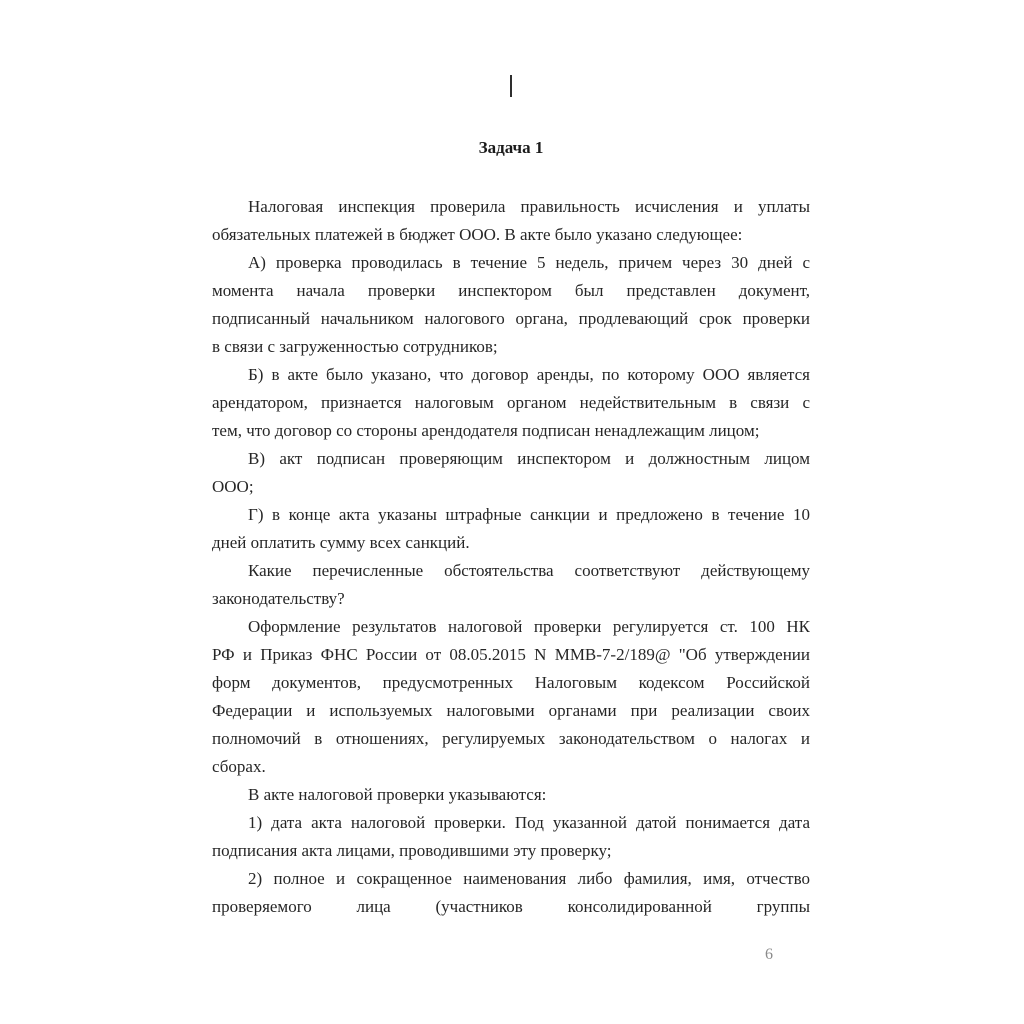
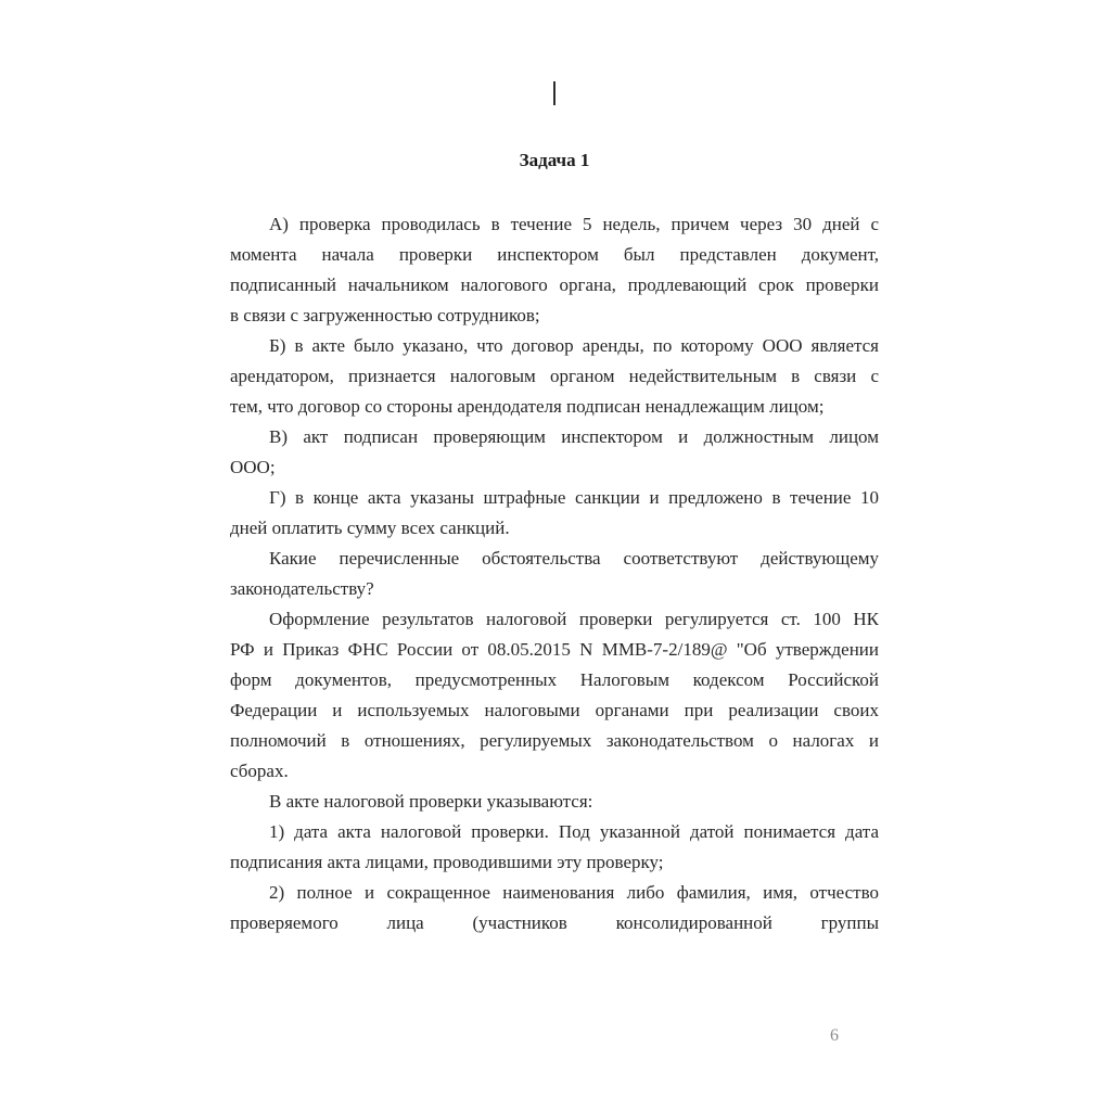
  Задача 1
- Налоговая инспекция проверила правильность исчисления и уплаты
- обязательных платежей в бюджет ООО. В акте было указано следующее:
  А) проверка проводилась в течение 5 недель, причем через 30 дней с
  момента начала проверки инспектором был представлен документ,
  подписанный начальником налогового органа, продлевающий срок проверки
  в связи с загруженностью сотрудников;
  Б) в акте было указано, что договор аренды, по которому ООО является
  арендатором, признается налоговым органом недействительным в связи с
  тем, что договор со стороны арендодателя подписан ненадлежащим лицом;
  В) акт подписан проверяющим инспектором и должностным лицом
  ООО;
  Г) в конце акта указаны штрафные санкции и предложено в течение 10
  дней оплатить сумму всех санкций.
  Какие перечисленные обстоятельства соответствуют действующему
  законодательству?
  Оформление результатов налоговой проверки регулируется ст. 100 НК
  РФ и Приказ ФНС России от 08.05.2015 N ММВ-7-2/189@ "Об утверждении
  форм документов, предусмотренных Налоговым кодексом Российской
  Федерации и используемых налоговыми органами при реализации своих
  полномочий в отношениях, регулируемых законодательством о налогах и
  сборах.
  В акте налоговой проверки указываются:
  1) дата акта налоговой проверки. Под указанной датой понимается дата
  подписания акта лицами, проводившими эту проверку;
  2) полное и сокращенное наименования либо фамилия, имя, отчество
  проверяемого лица (участников консолидированной группы
  6
